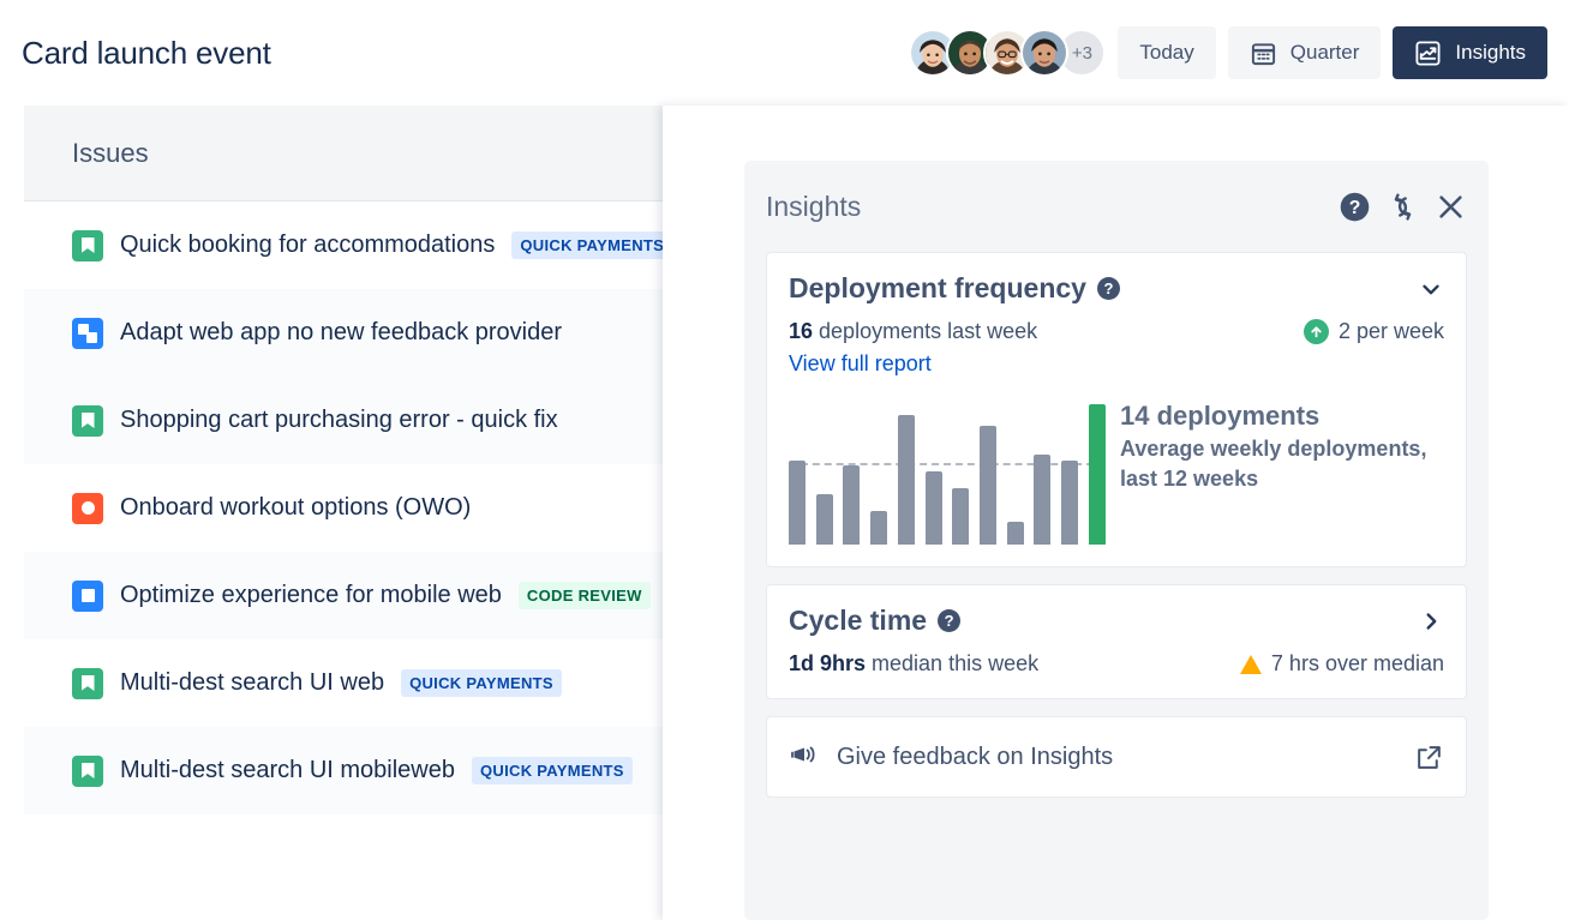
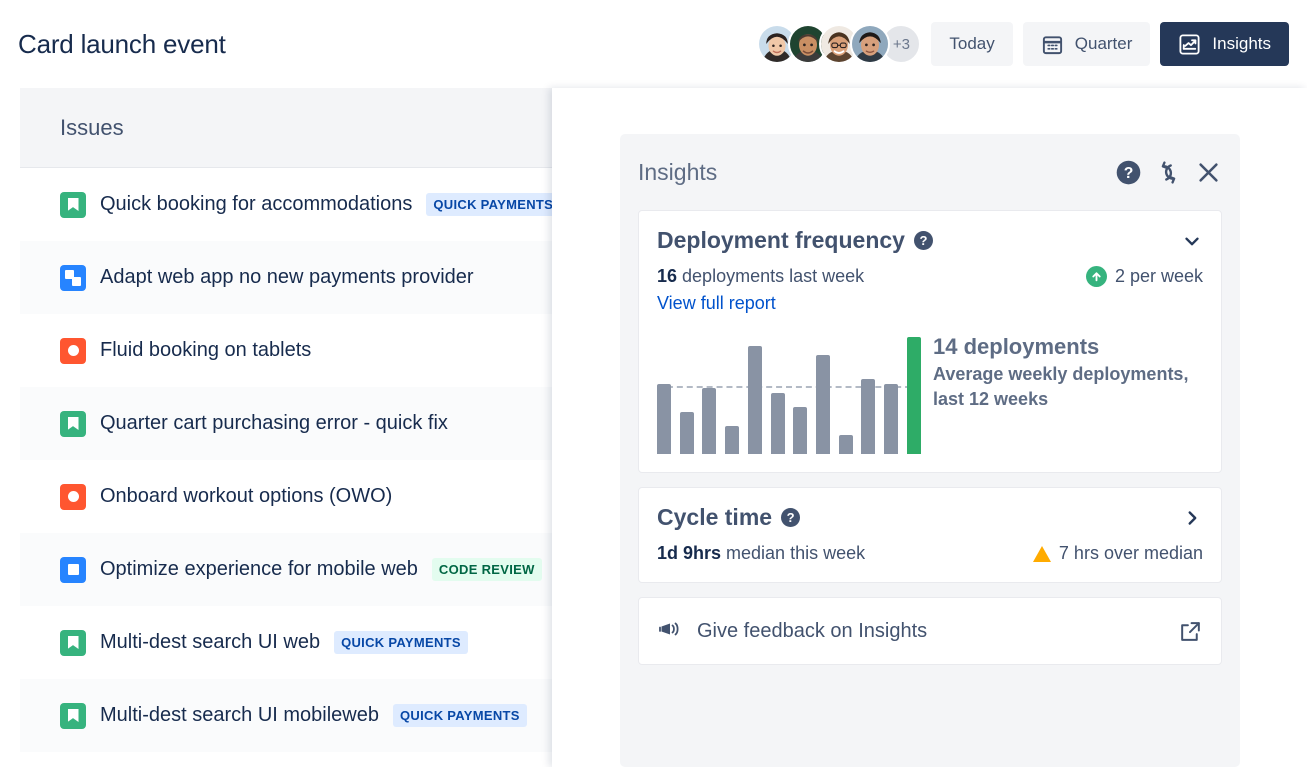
  Card launch event
  +3
  Today
  Quarter
  Insights
  Issues
  Quick booking for accommodations
  QUICK PAYMENTS
- Adapt web app no new feedback provider
+ Adapt web app no new payments provider
+ Fluid booking on tablets
- Shopping cart purchasing error - quick fix
+ Quarter cart purchasing error - quick fix
  Onboard workout options (OWO)
  Optimize experience for mobile web
  CODE REVIEW
  Multi-dest search UI web
  QUICK PAYMENTS
  Multi-dest search UI mobileweb
  QUICK PAYMENTS
  Insights
  ?
  Deployment frequency
  ?
  16 deployments last week
  2 per week
  View full report
  14 deployments
  Average weekly deployments, last 12 weeks
  Cycle time
  ?
  1d 9hrs median this week
  7 hrs over median
  Give feedback on Insights
